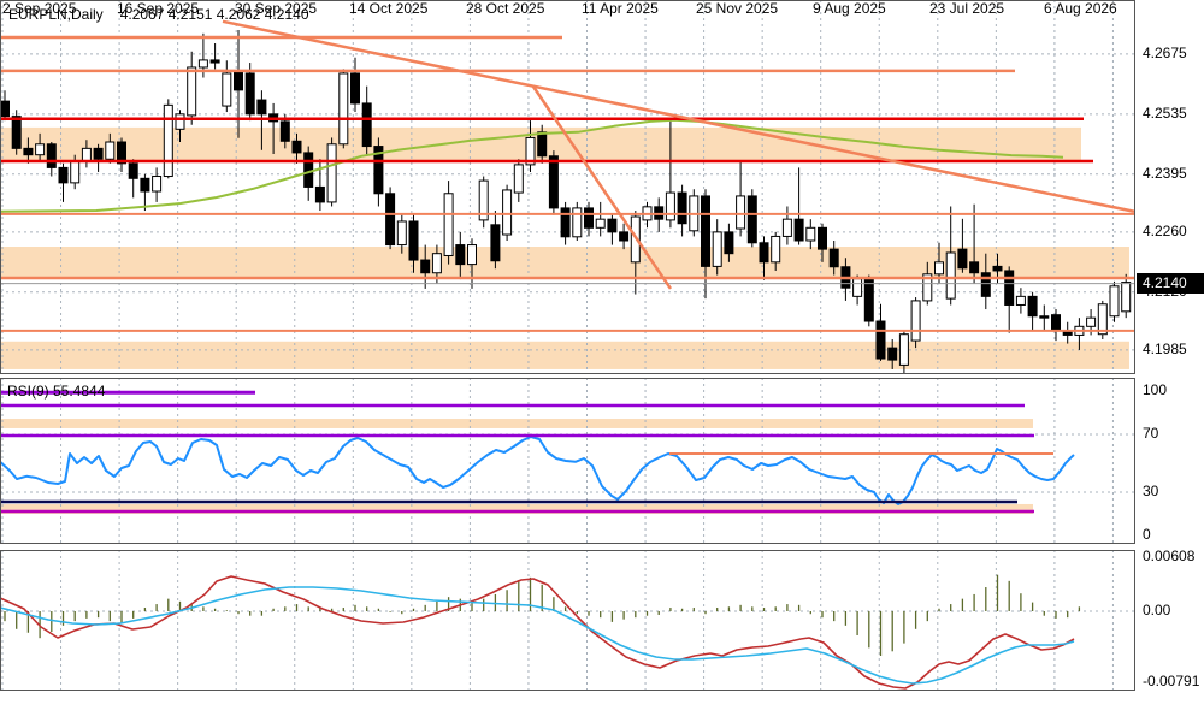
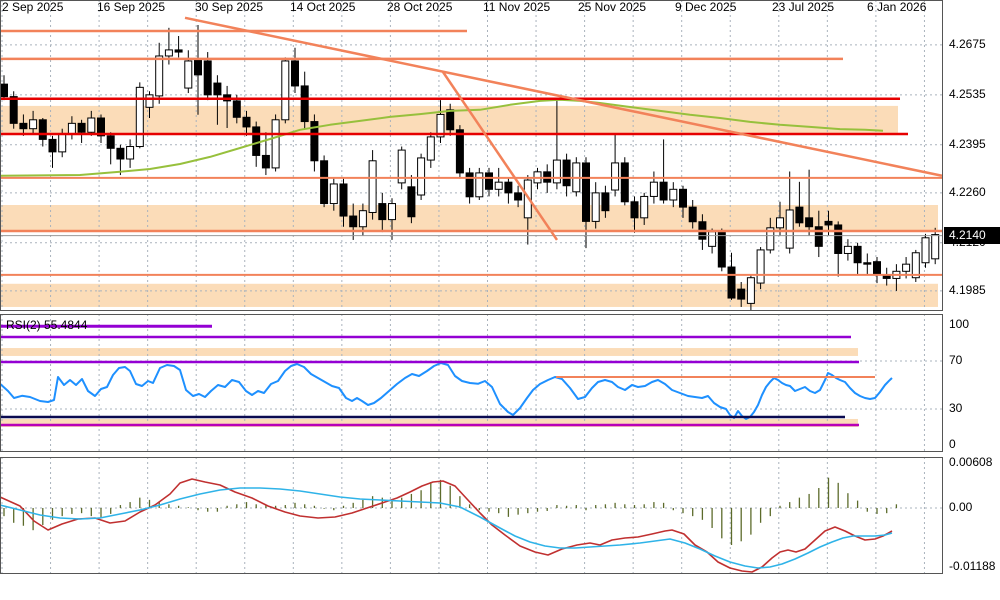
- EURPLN,Daily 4.2067 4.2151 4.2062 4.2140
- RSI(9) 55.4844
+ RSI(2) 55.4844
  4.2675
  4.2535
  4.2395
  4.2260
  4.1985
  100
  70
  30
  0
  0.00608
  0.00
- -0.00791
+ -0.01188
  2 Sep 2025
  16 Sep 2025
  30 Sep 2025
  14 Oct 2025
  28 Oct 2025
- 11 Apr 2025
+ 11 Nov 2025
  25 Nov 2025
- 9 Aug 2025
+ 9 Dec 2025
  23 Jul 2025
- 6 Aug 2026
+ 6 Jan 2026
  4.2140
